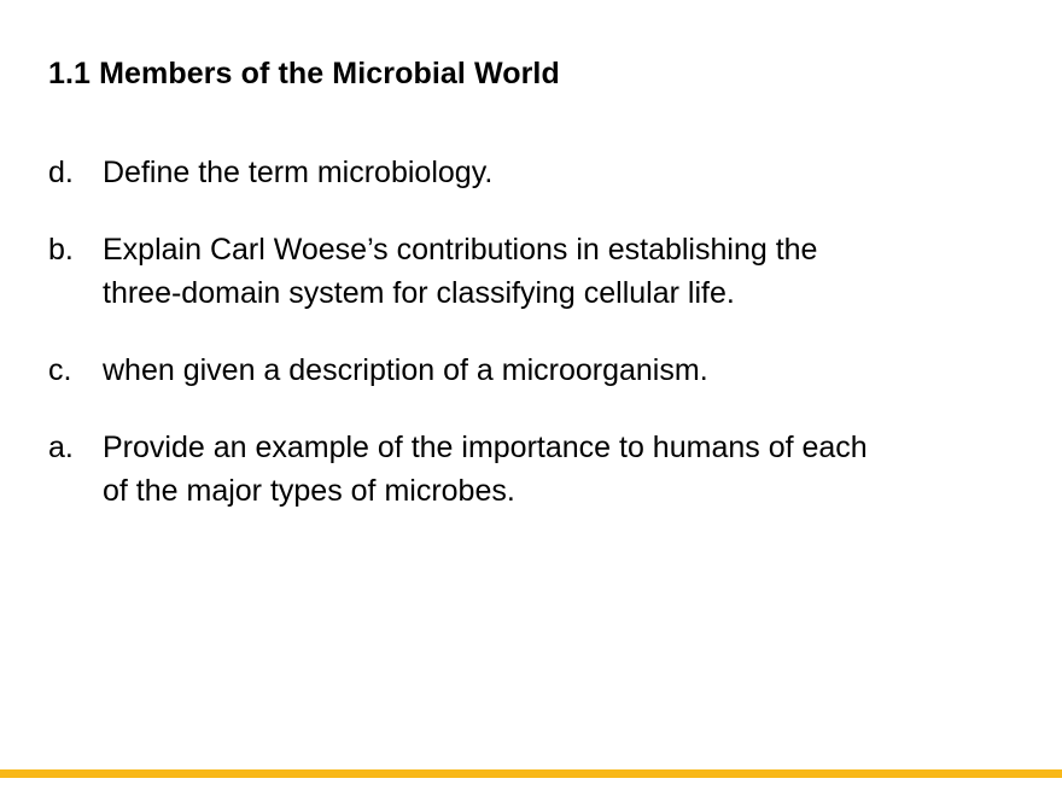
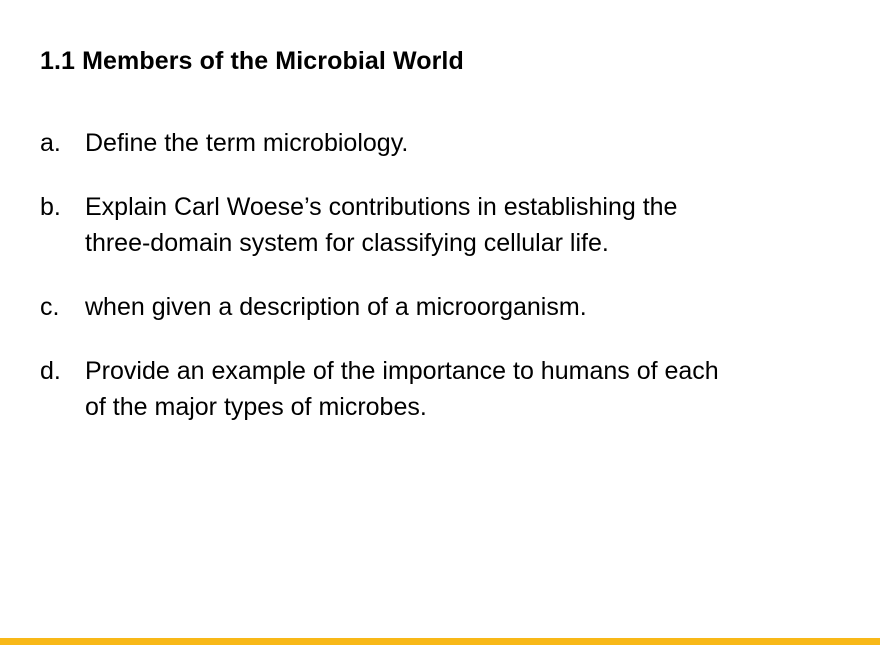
  1.1 Members of the Microbial World
- d.
+ a.
  Define the term microbiology.
  b.
  Explain Carl Woese’s contributions in establishing the
  three-domain system for classifying cellular life.
  c.
  when given a description of a microorganism.
- a.
+ d.
  Provide an example of the importance to humans of each
  of the major types of microbes.
